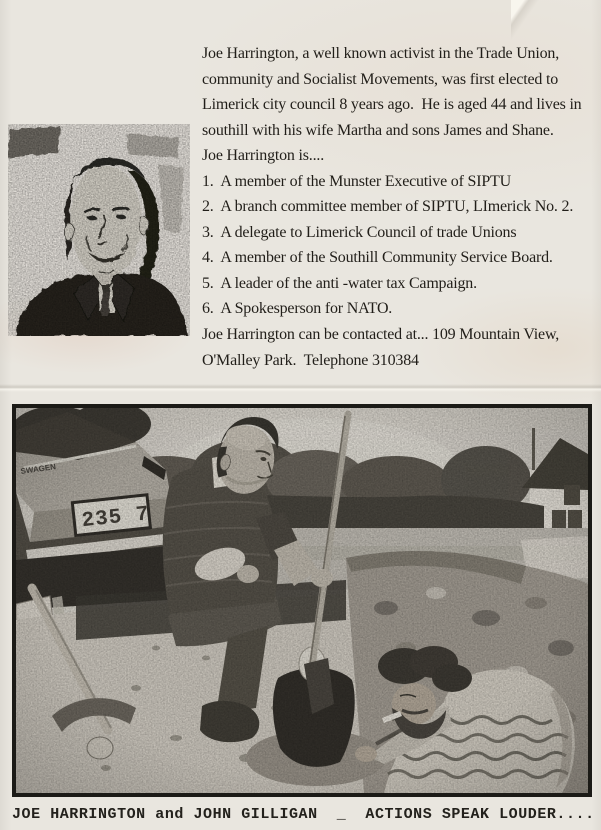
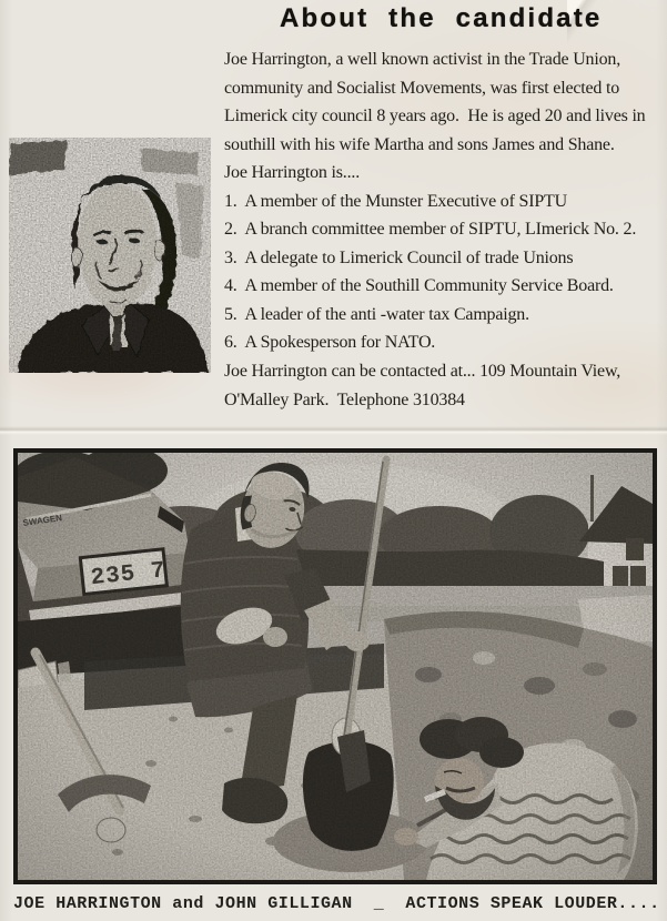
+ About the candidate
  Joe Harrington, a well known activist in the Trade Union,
  community and Socialist Movements, was first elected to
- Limerick city council 8 years ago. He is aged 44 and lives in
+ Limerick city council 8 years ago. He is aged 20 and lives in
  southill with his wife Martha and sons James and Shane.
  Joe Harrington is....
  1. A member of the Munster Executive of SIPTU
  2. A branch committee member of SIPTU, LImerick No. 2.
  3. A delegate to Limerick Council of trade Unions
  4. A member of the Southill Community Service Board.
  5. A leader of the anti -water tax Campaign.
  6. A Spokesperson for NATO.
  Joe Harrington can be contacted at... 109 Mountain View,
  O'Malley Park. Telephone 310384
  JOE HARRINGTON and JOHN GILLIGAN _ ACTIONS SPEAK LOUDER....
